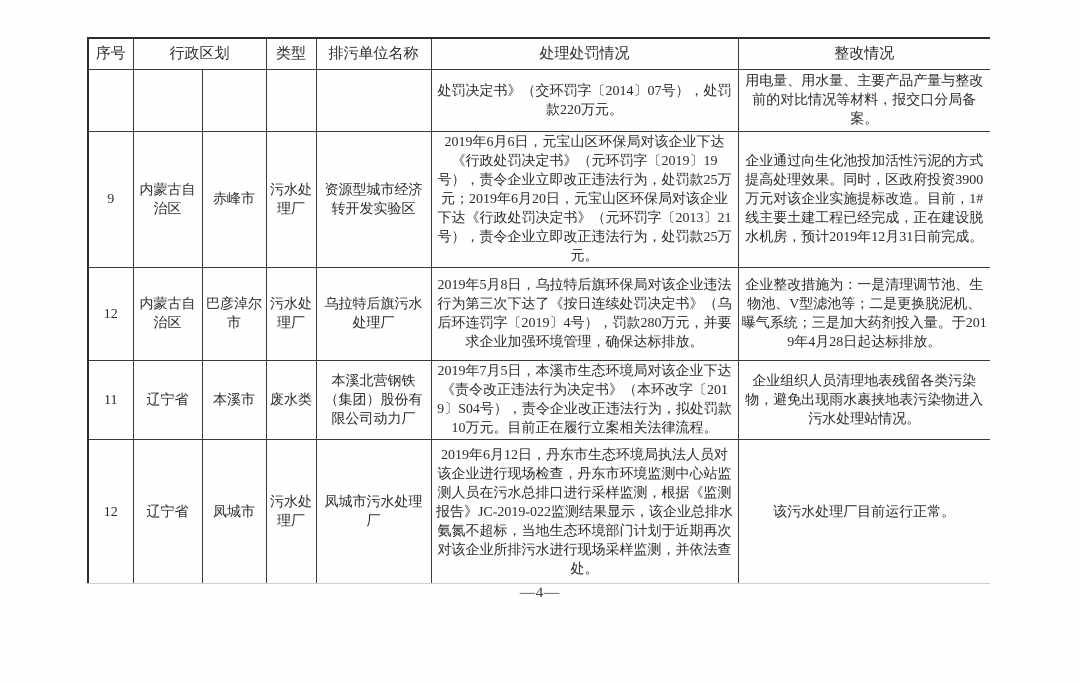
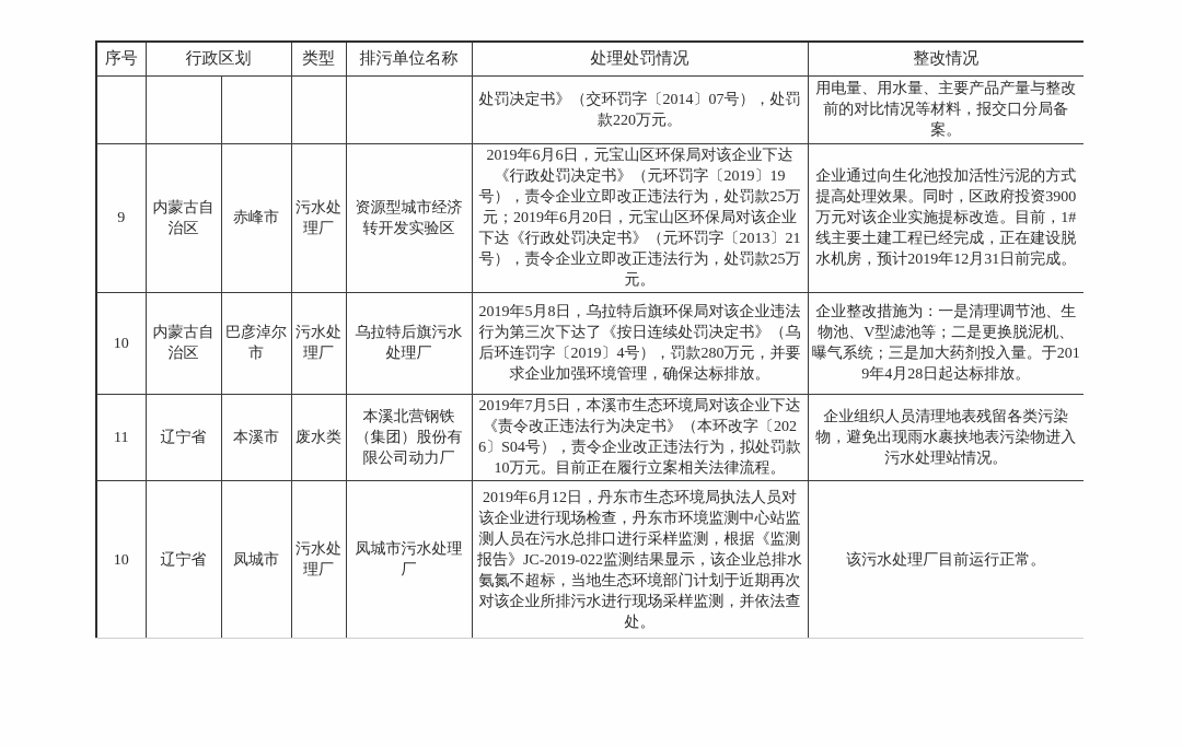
  序号	行政区划	类型	排污单位名称	处理处罚情况	整改情况
  					处罚决定书》（交环罚字〔2014〕07号），处罚款220万元。	用电量、用水量、主要产品产量与整改前的对比情况等材料，报交口分局备案。
  9	内蒙古自治区	赤峰市	污水处理厂	资源型城市经济转开发实验区	2019年6月6日，元宝山区环保局对该企业下达《行政处罚决定书》（元环罚字〔2019〕19号），责令企业立即改正违法行为，处罚款25万元；2019年6月20日，元宝山区环保局对该企业下达《行政处罚决定书》（元环罚字〔2013〕21号），责令企业立即改正违法行为，处罚款25万元。	企业通过向生化池投加活性污泥的方式提高处理效果。同时，区政府投资3900万元对该企业实施提标改造。目前，1#线主要土建工程已经完成，正在建设脱水机房，预计2019年12月31日前完成。
- 12	内蒙古自治区	巴彦淖尔市	污水处理厂	乌拉特后旗污水处理厂	2019年5月8日，乌拉特后旗环保局对该企业违法行为第三次下达了《按日连续处罚决定书》（乌后环连罚字〔2019〕4号），罚款280万元，并要求企业加强环境管理，确保达标排放。	企业整改措施为：一是清理调节池、生物池、V型滤池等；二是更换脱泥机、曝气系统；三是加大药剂投入量。于2019年4月28日起达标排放。
+ 10	内蒙古自治区	巴彦淖尔市	污水处理厂	乌拉特后旗污水处理厂	2019年5月8日，乌拉特后旗环保局对该企业违法行为第三次下达了《按日连续处罚决定书》（乌后环连罚字〔2019〕4号），罚款280万元，并要求企业加强环境管理，确保达标排放。	企业整改措施为：一是清理调节池、生物池、V型滤池等；二是更换脱泥机、曝气系统；三是加大药剂投入量。于2019年4月28日起达标排放。
- 11	辽宁省	本溪市	废水类	本溪北营钢铁（集团）股份有限公司动力厂	2019年7月5日，本溪市生态环境局对该企业下达《责令改正违法行为决定书》（本环改字〔2019〕S04号），责令企业改正违法行为，拟处罚款10万元。目前正在履行立案相关法律流程。	企业组织人员清理地表残留各类污染物，避免出现雨水裹挟地表污染物进入污水处理站情况。
+ 11	辽宁省	本溪市	废水类	本溪北营钢铁（集团）股份有限公司动力厂	2019年7月5日，本溪市生态环境局对该企业下达《责令改正违法行为决定书》（本环改字〔2026〕S04号），责令企业改正违法行为，拟处罚款10万元。目前正在履行立案相关法律流程。	企业组织人员清理地表残留各类污染物，避免出现雨水裹挟地表污染物进入污水处理站情况。
- 12	辽宁省	凤城市	污水处理厂	凤城市污水处理厂	2019年6月12日，丹东市生态环境局执法人员对该企业进行现场检查，丹东市环境监测中心站监测人员在污水总排口进行采样监测，根据《监测报告》JC-2019-022监测结果显示，该企业总排水氨氮不超标，当地生态环境部门计划于近期再次对该企业所排污水进行现场采样监测，并依法查处。	该污水处理厂目前运行正常。
+ 10	辽宁省	凤城市	污水处理厂	凤城市污水处理厂	2019年6月12日，丹东市生态环境局执法人员对该企业进行现场检查，丹东市环境监测中心站监测人员在污水总排口进行采样监测，根据《监测报告》JC-2019-022监测结果显示，该企业总排水氨氮不超标，当地生态环境部门计划于近期再次对该企业所排污水进行现场采样监测，并依法查处。	该污水处理厂目前运行正常。
- —4—
